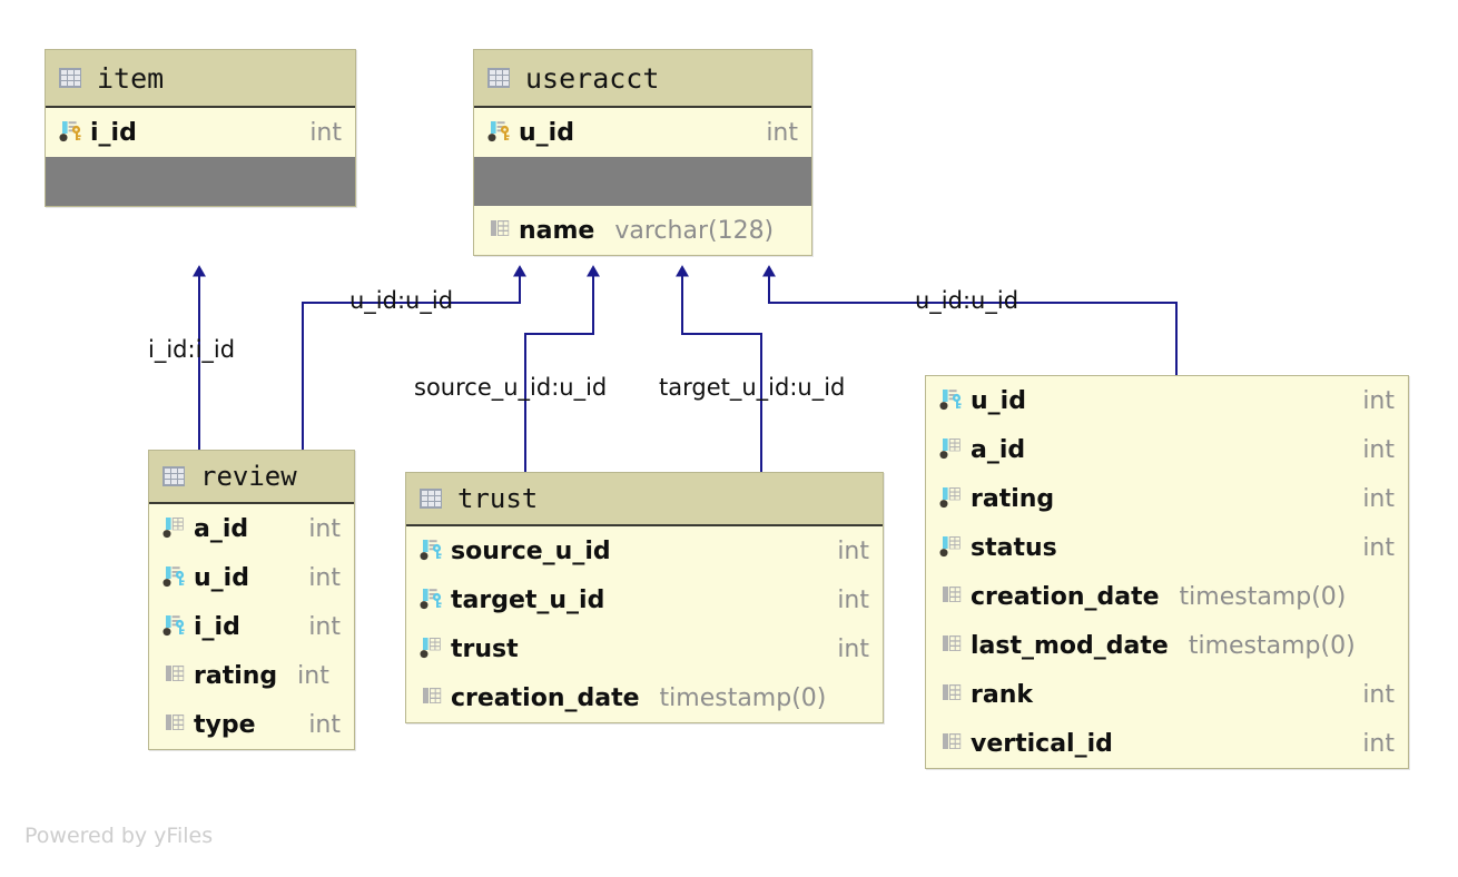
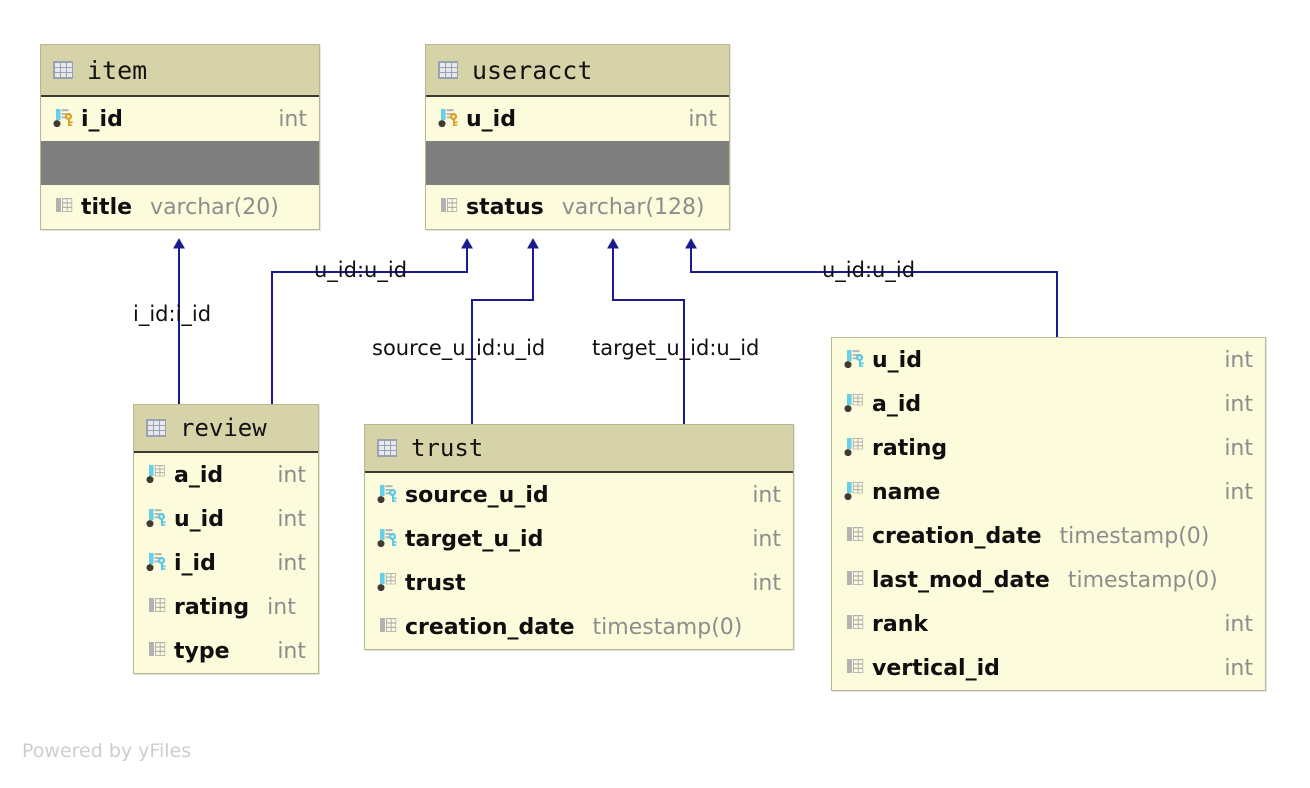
  item
  i_id
  int
+ title
+ varchar(20)
  useracct
  u_id
  int
- name
+ status
  varchar(128)
  review
  a_id
  int
  u_id
  int
  i_id
  int
  rating
  int
  type
  int
  trust
  source_u_id
  int
  target_u_id
  int
  trust
  int
  creation_date
  timestamp(0)
  u_id
  int
  a_id
  int
  rating
  int
- status
+ name
  int
  creation_date
  timestamp(0)
  last_mod_date
  timestamp(0)
  rank
  int
  vertical_id
  int
  i_id:i_id
  u_id:u_id
  source_u_id:u_id
  target_u_id:u_id
  u_id:u_id
  Powered by yFiles
